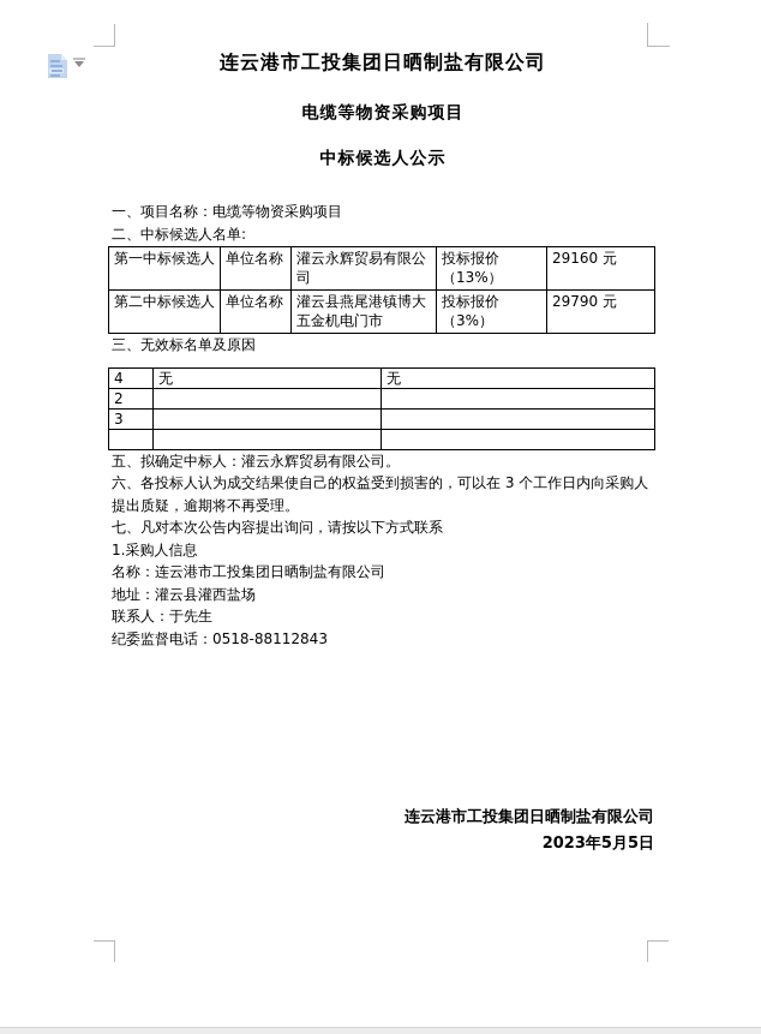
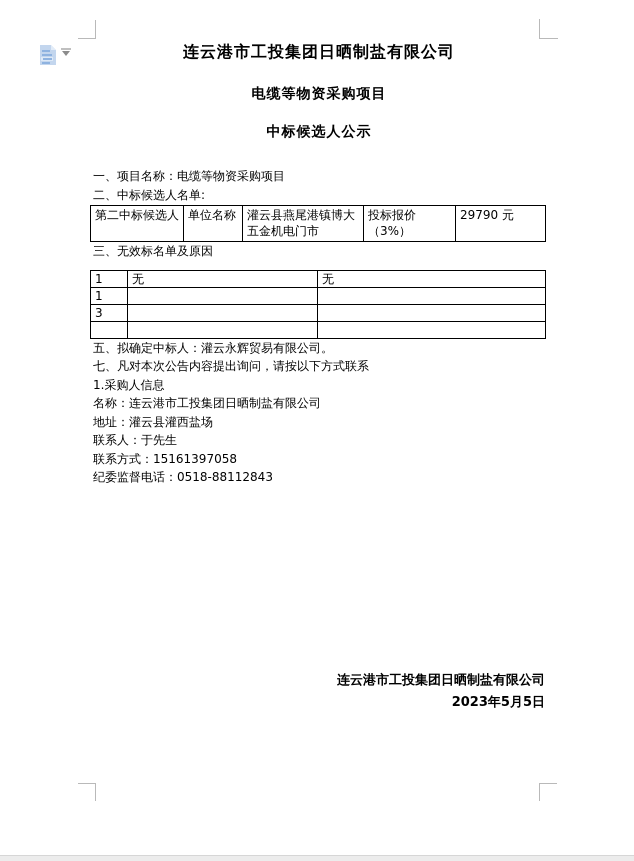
  连云港市工投集团日晒制盐有限公司
  电缆等物资采购项目
  中标候选人公示
  一、项目名称：电缆等物资采购项目
  二、中标候选人名单:
- 第一中标候选人	单位名称	灌云永辉贸易有限公司	投标报价（13%）	29160 元
  第二中标候选人	单位名称	灌云县燕尾港镇博大五金机电门市	投标报价（3%）	29790 元
  三、无效标名单及原因
- 4	无	无
+ 1	无	无
- 2
+ 1
  3
  五、拟确定中标人：灌云永辉贸易有限公司。
- 六、各投标人认为成交结果使自己的权益受到损害的，可以在 3 个工作日内向采购人提出质疑，逾期将不再受理。
  七、凡对本次公告内容提出询问，请按以下方式联系
  1.采购人信息
  名称：连云港市工投集团日晒制盐有限公司
  地址：灌云县灌西盐场
  联系人：于先生
+ 联系方式：15161397058
  纪委监督电话：0518-88112843
  连云港市工投集团日晒制盐有限公司
  2023年5月5日
